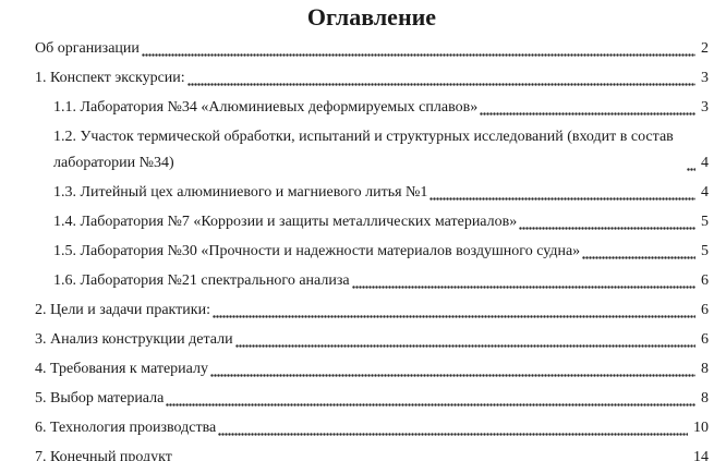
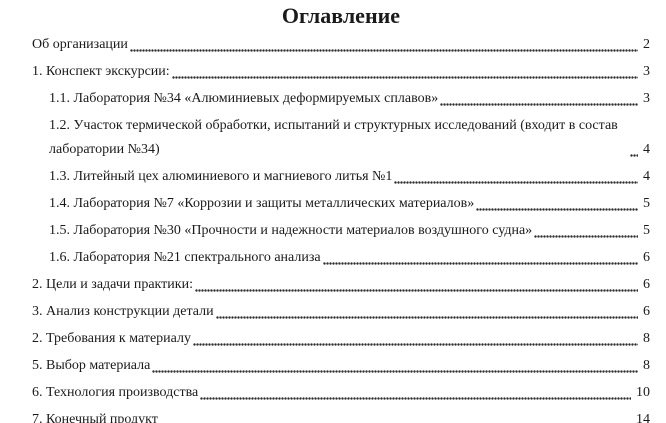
  Оглавление
  Об организации
  2
  1. Конспект экскурсии:
  3
  1.1. Лаборатория №34 «Алюминиевых деформируемых сплавов»
  3
  1.2. Участок термической обработки, испытаний и структурных исследований (входит в состав лаборатории №34)
  4
  1.3. Литейный цех алюминиевого и магниевого литья №1
  4
  1.4. Лаборатория №7 «Коррозии и защиты металлических материалов»
  5
  1.5. Лаборатория №30 «Прочности и надежности материалов воздушного судна»
  5
  1.6. Лаборатория №21 спектрального анализа
  6
  2. Цели и задачи практики:
  6
  3. Анализ конструкции детали
  6
- 4. Требования к материалу
+ 2. Требования к материалу
  8
  5. Выбор материала
  8
  6. Технология производства
  10
  7. Конечный продукт
  14
